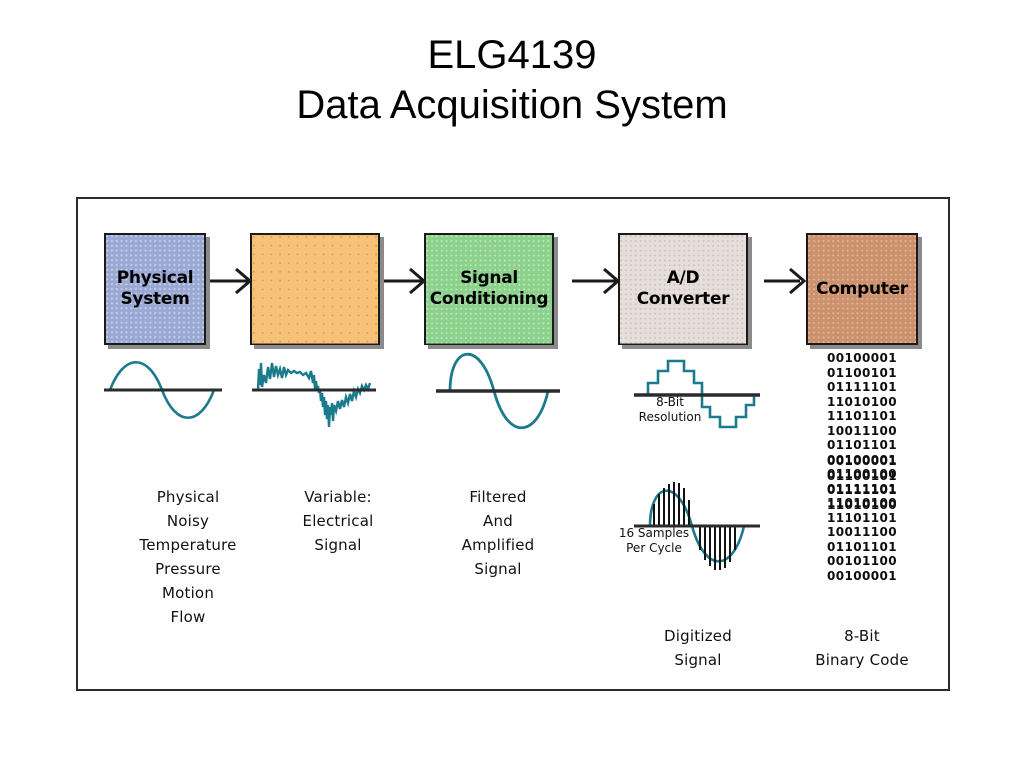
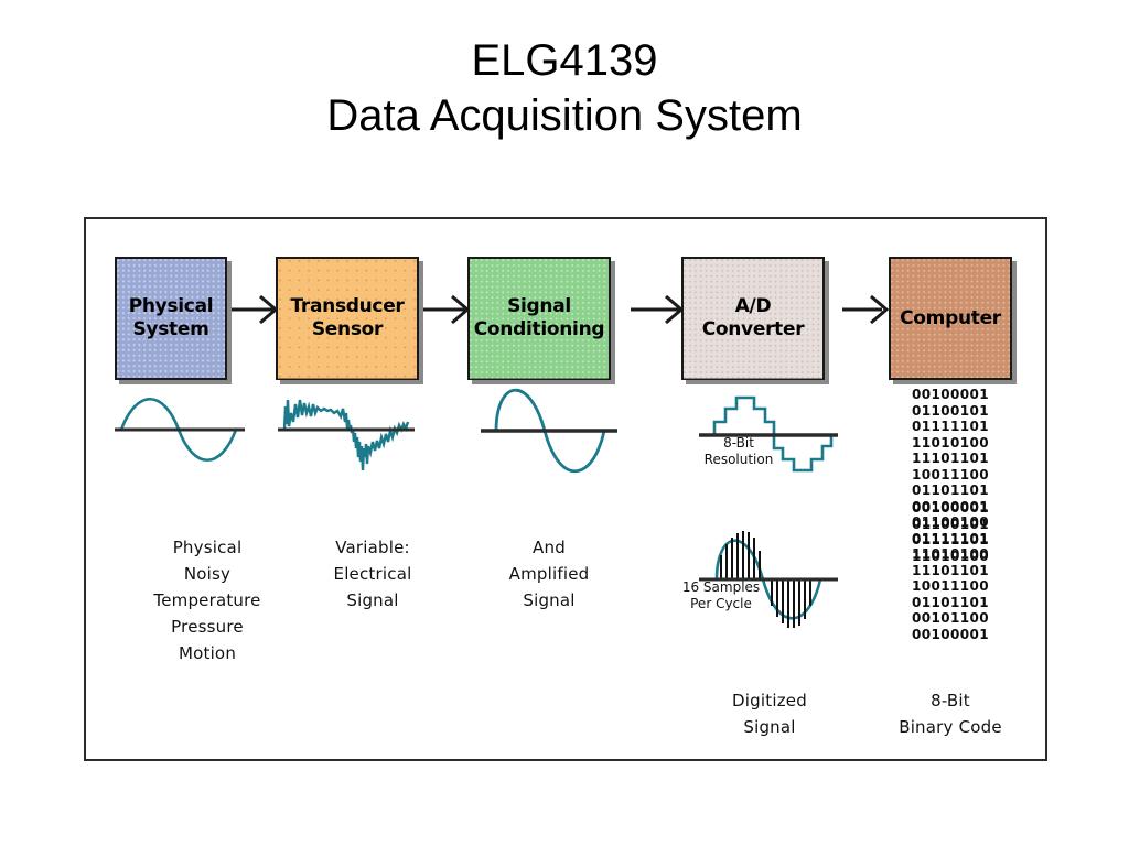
  ELG4139
  Data Acquisition System
  Physical
  System
+ Transducer
+ Sensor
  Signal
  Conditioning
  A/D
  Converter
  Computer
  8-Bit
  Resolution
  16 Samples
  Per Cycle
  00100001
  01100101
  01111101
  11010100
  11101101
  10011100
  01101101
  00100001
  01100100
  01111101
  11010100
  11101101
  10011100
  01101101
  00101100
  00100001
  01100101
  Physical
  Noisy
  Temperature
  Pressure
  Motion
- Flow
  Variable:
  Electrical
  Signal
- Filtered
  And
  Amplified
  Signal
  Digitized
  Signal
  8-Bit
  Binary Code
